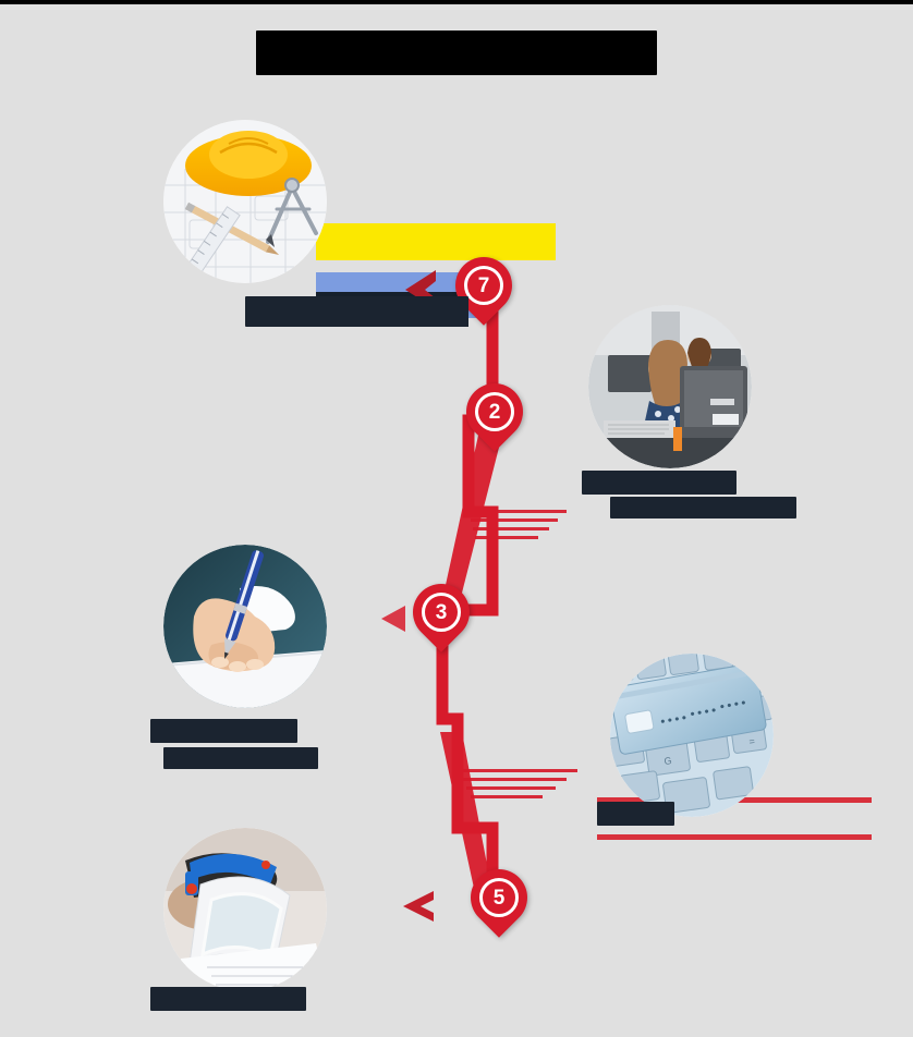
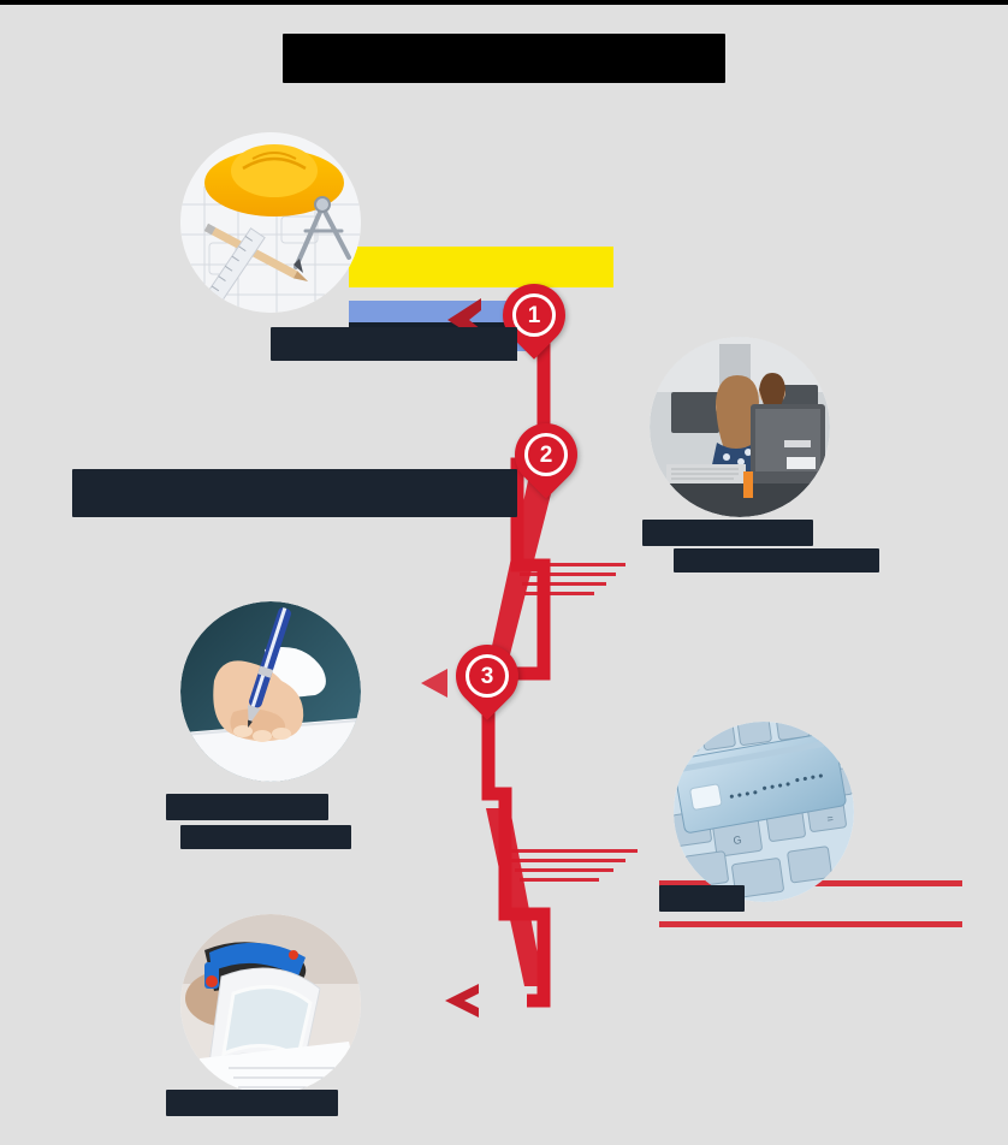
- 7
+ 1
  Planning and design
+ Preparation of project documentation and technical drawings
  2
  Registration and approval
  3
  Contract signing
- 5
